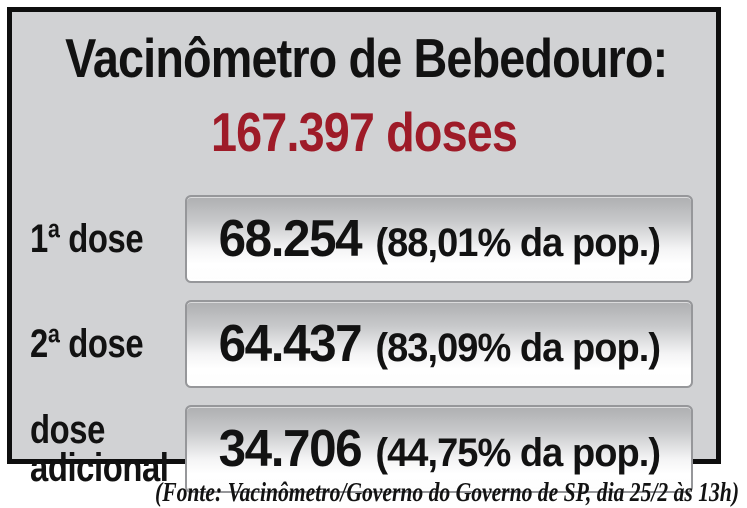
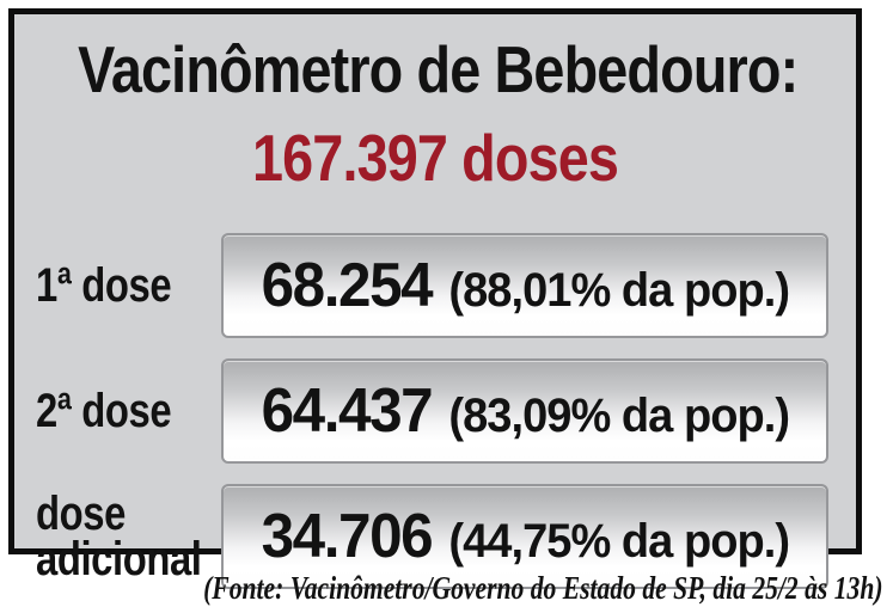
  Vacinômetro de Bebedouro:
  167.397 doses
  1ª dose
  68.254
  (88,01% da pop.)
  2ª dose
  64.437
  (83,09% da pop.)
  dose adicional
  34.706
  (44,75% da pop.)
- (Fonte: Vacinômetro/Governo do Governo de SP, dia 25/2 às 13h)
+ (Fonte: Vacinômetro/Governo do Estado de SP, dia 25/2 às 13h)
